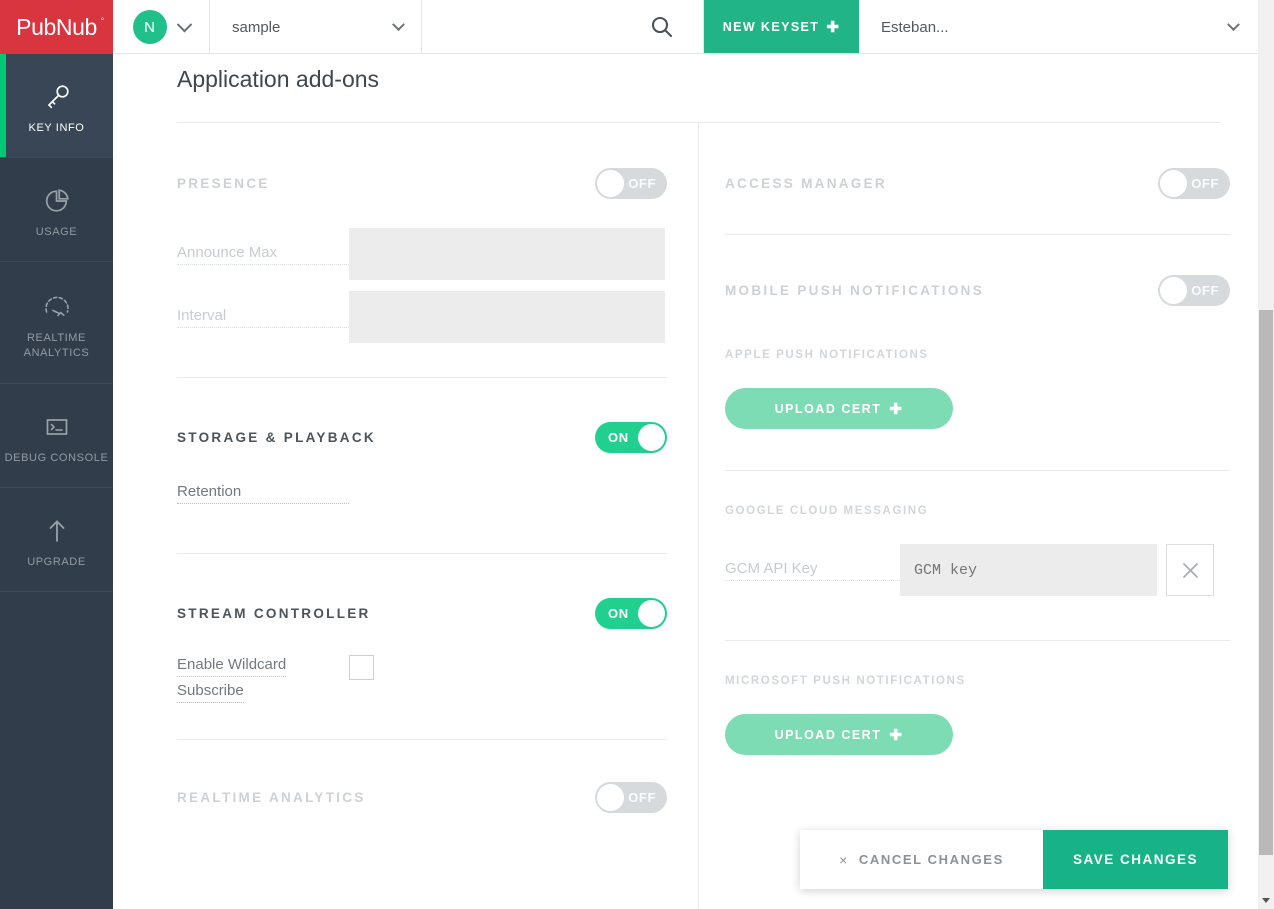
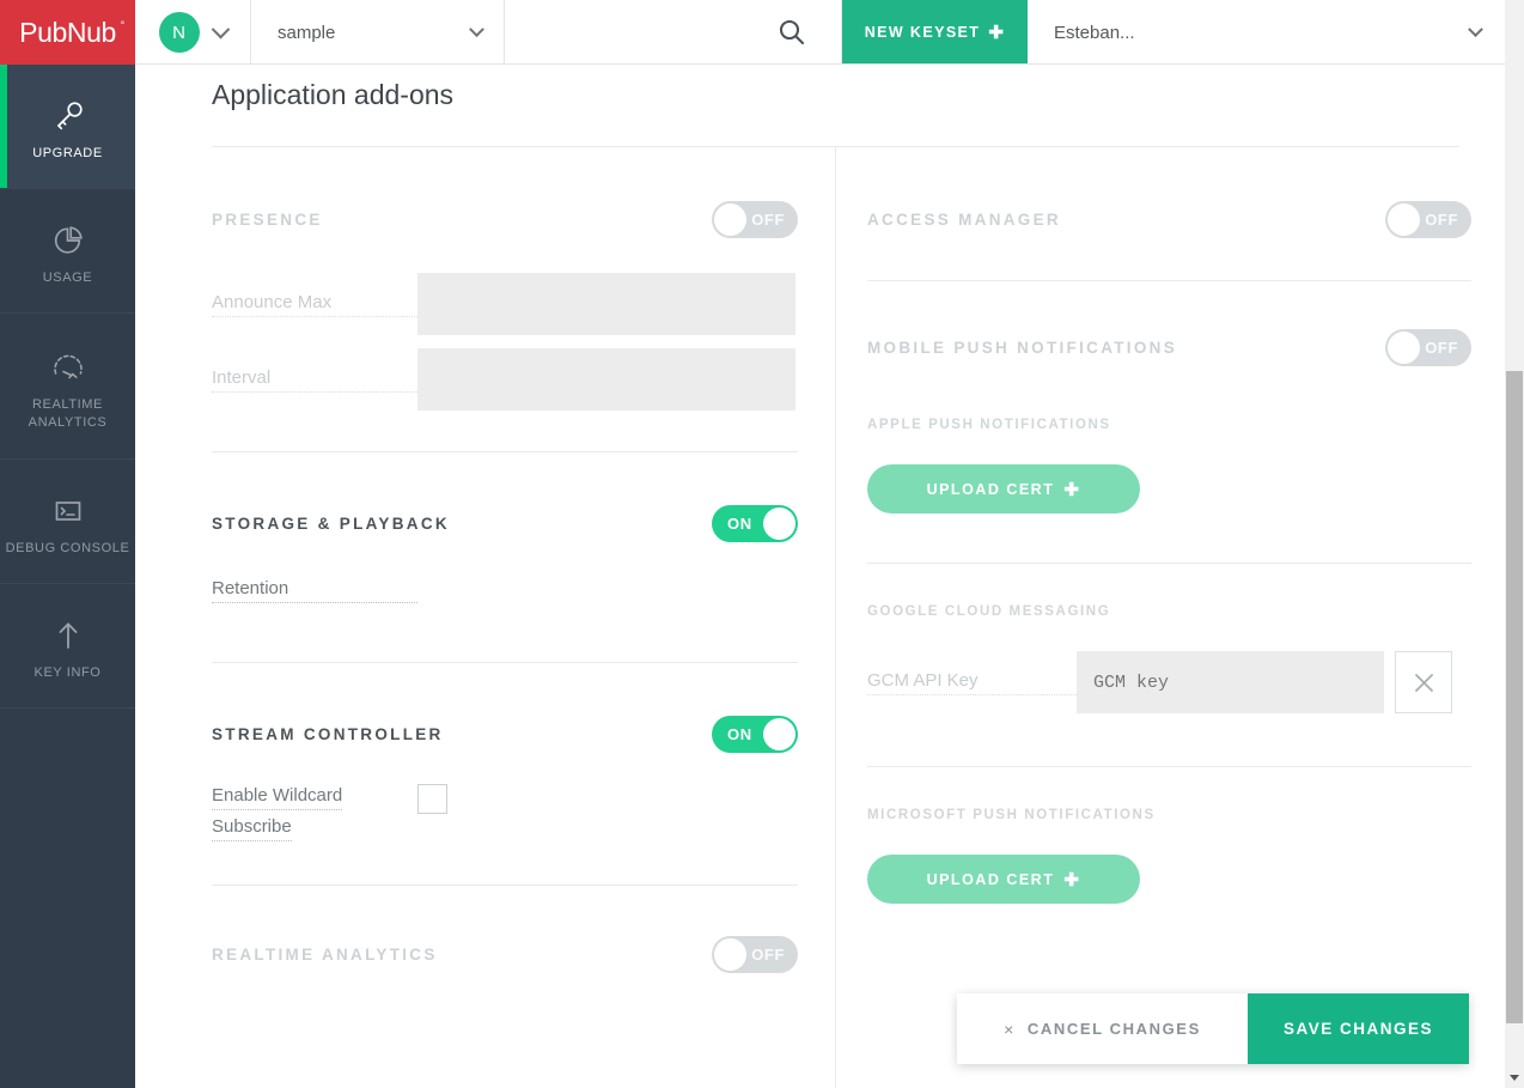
  PubNub
  °
  N
  sample
  NEW KEYSET
  ✚
  Esteban...
- KEY INFO
+ UPGRADE
  USAGE
  REALTIME ANALYTICS
  DEBUG CONSOLE
- UPGRADE
+ KEY INFO
  Application add-ons
  PRESENCE
  OFF
  Announce Max
  Interval
  STORAGE & PLAYBACK
  ON
  Retention
  STREAM CONTROLLER
  ON
  Enable Wildcard
  Subscribe
  REALTIME ANALYTICS
  OFF
  ACCESS MANAGER
  OFF
  MOBILE PUSH NOTIFICATIONS
  OFF
  APPLE PUSH NOTIFICATIONS
  UPLOAD CERT
  ✚
  GOOGLE CLOUD MESSAGING
  GCM API Key
  GCM key
  MICROSOFT PUSH NOTIFICATIONS
  UPLOAD CERT
  ✚
  ×
  CANCEL CHANGES
  SAVE CHANGES
